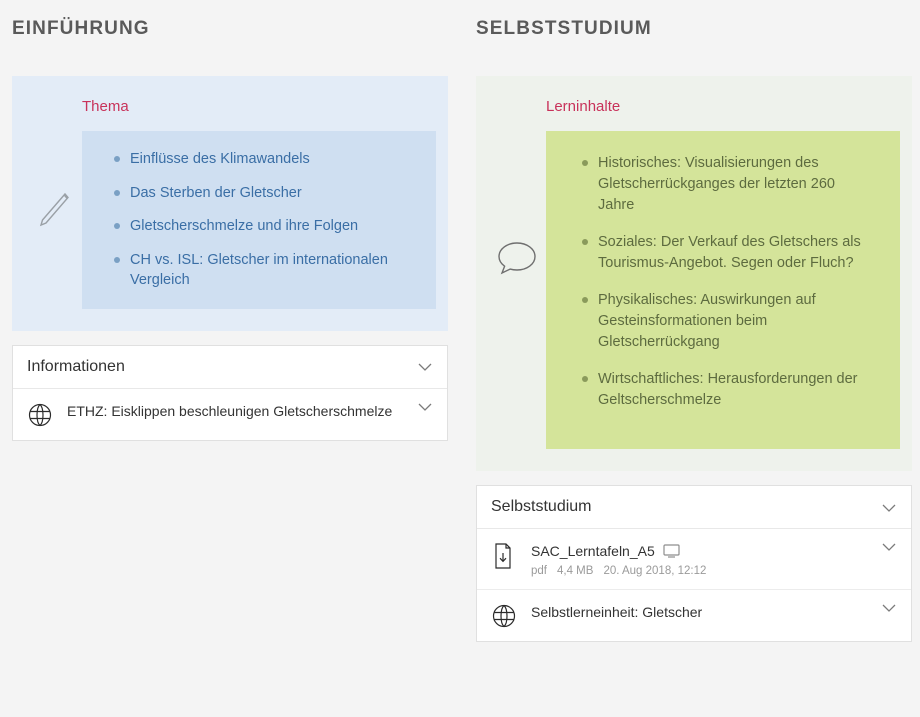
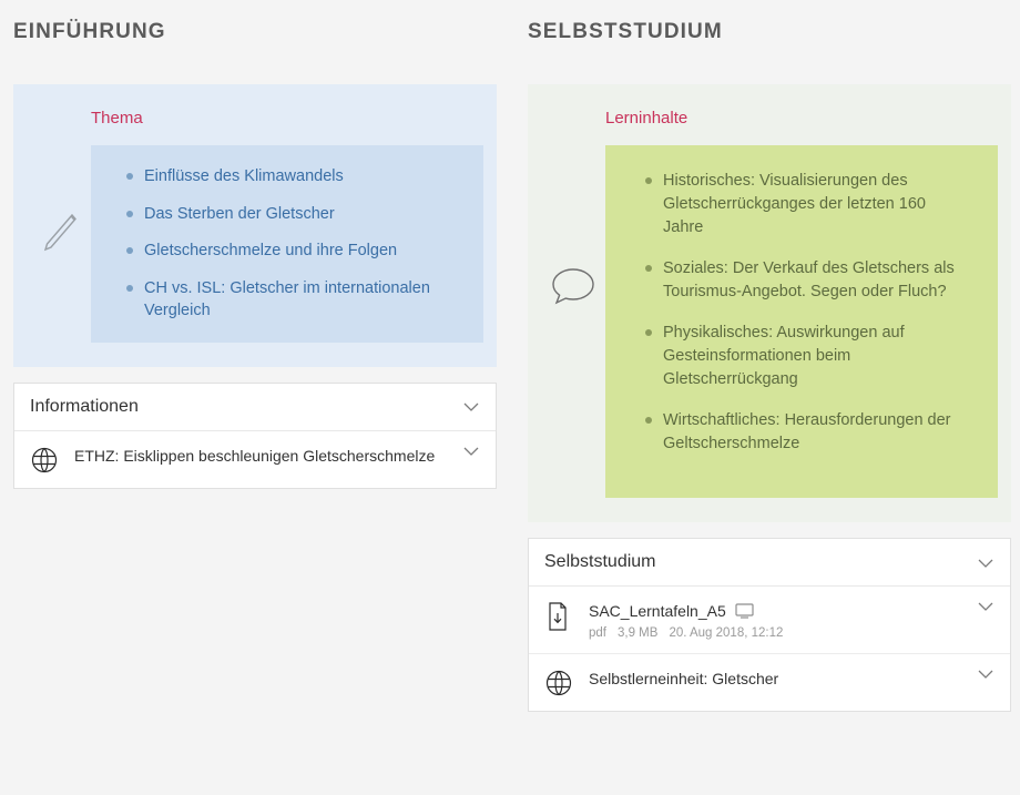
  EINFÜHRUNG
  Thema
  Einflüsse des Klimawandels
  Das Sterben der Gletscher
  Gletscherschmelze und ihre Folgen
  CH vs. ISL: Gletscher im internationalen Vergleich
  Informationen
  ETHZ: Eisklippen beschleunigen Gletscherschmelze
  SELBSTSTUDIUM
  Lerninhalte
- Historisches: Visualisierungen des Gletscherrückganges der letzten 260 Jahre
+ Historisches: Visualisierungen des Gletscherrückganges der letzten 160 Jahre
  Soziales: Der Verkauf des Gletschers als Tourismus-Angebot. Segen oder Fluch?
  Physikalisches: Auswirkungen auf Gesteinsformationen beim Gletscherrückgang
  Wirtschaftliches: Herausforderungen der Geltscherschmelze
  Selbststudium
  SAC_Lerntafeln_A5
  pdf
- 4,4 MB
+ 3,9 MB
  20. Aug 2018, 12:12
  Selbstlerneinheit: Gletscher
